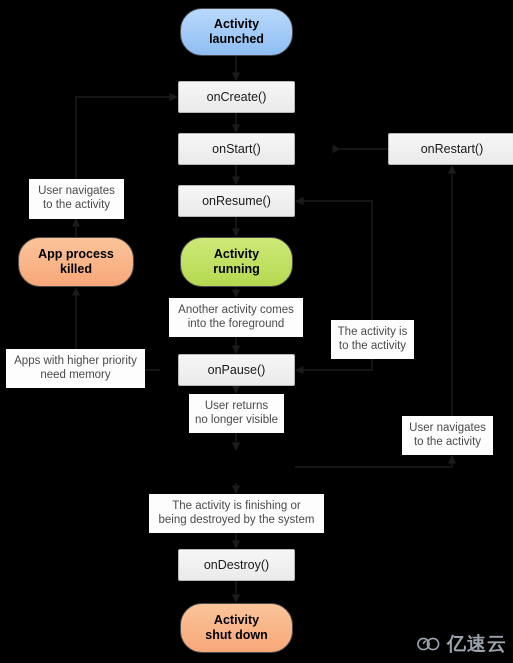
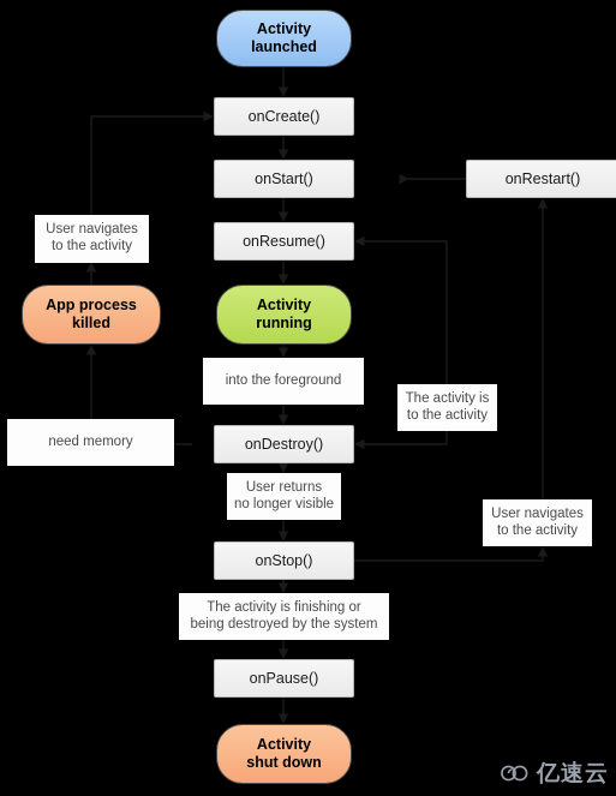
  Activity
  launched
  App process
  killed
  Activity
  running
  Activity
  shut down
  onCreate()
  onStart()
  onRestart()
  onResume()
- onPause()
+ onDestroy()
+ onStop()
- onDestroy()
+ onPause()
  User navigates
  to the activity
- Another activity comes
  into the foreground
  The activity is
  to the activity
- Apps with higher priority
  need memory
  User returns
  no longer visible
  User navigates
  to the activity
  The activity is finishing or
  being destroyed by the system
  亿速云
